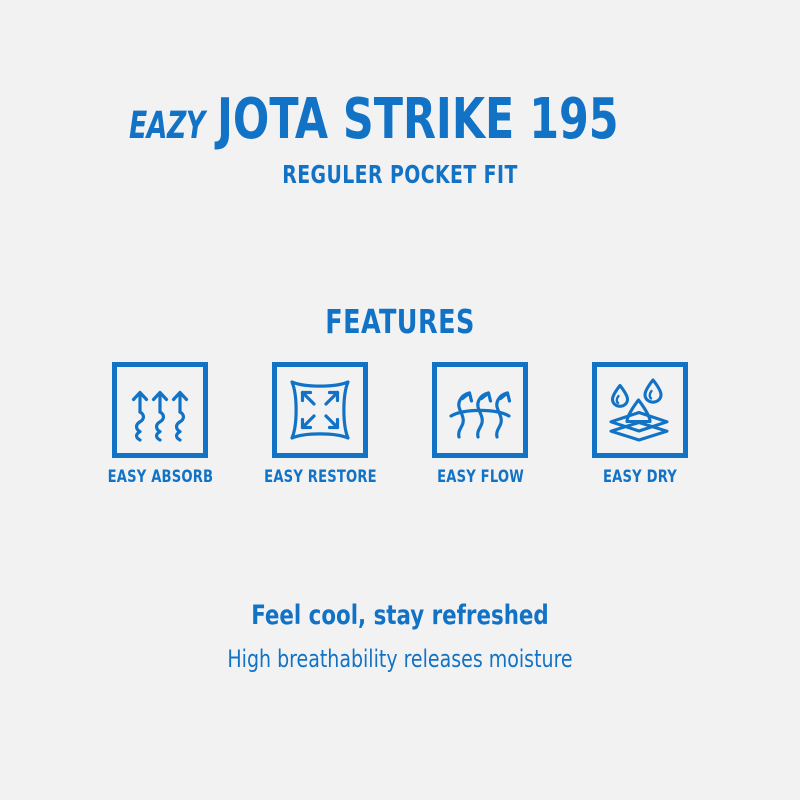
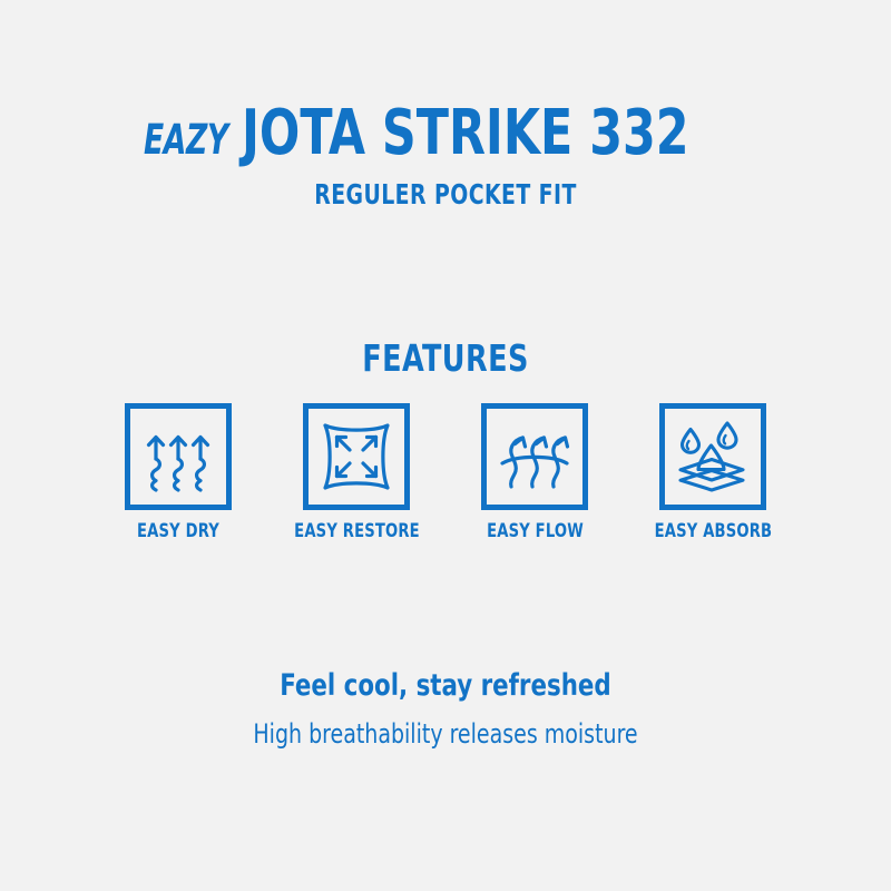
  EAZY
- JOTA STRIKE 195
+ JOTA STRIKE 332
  REGULER POCKET FIT
  FEATURES
- EASY ABSORB
+ EASY DRY
  EASY RESTORE
  EASY FLOW
- EASY DRY
+ EASY ABSORB
  Feel cool, stay refreshed
  High breathability releases moisture
